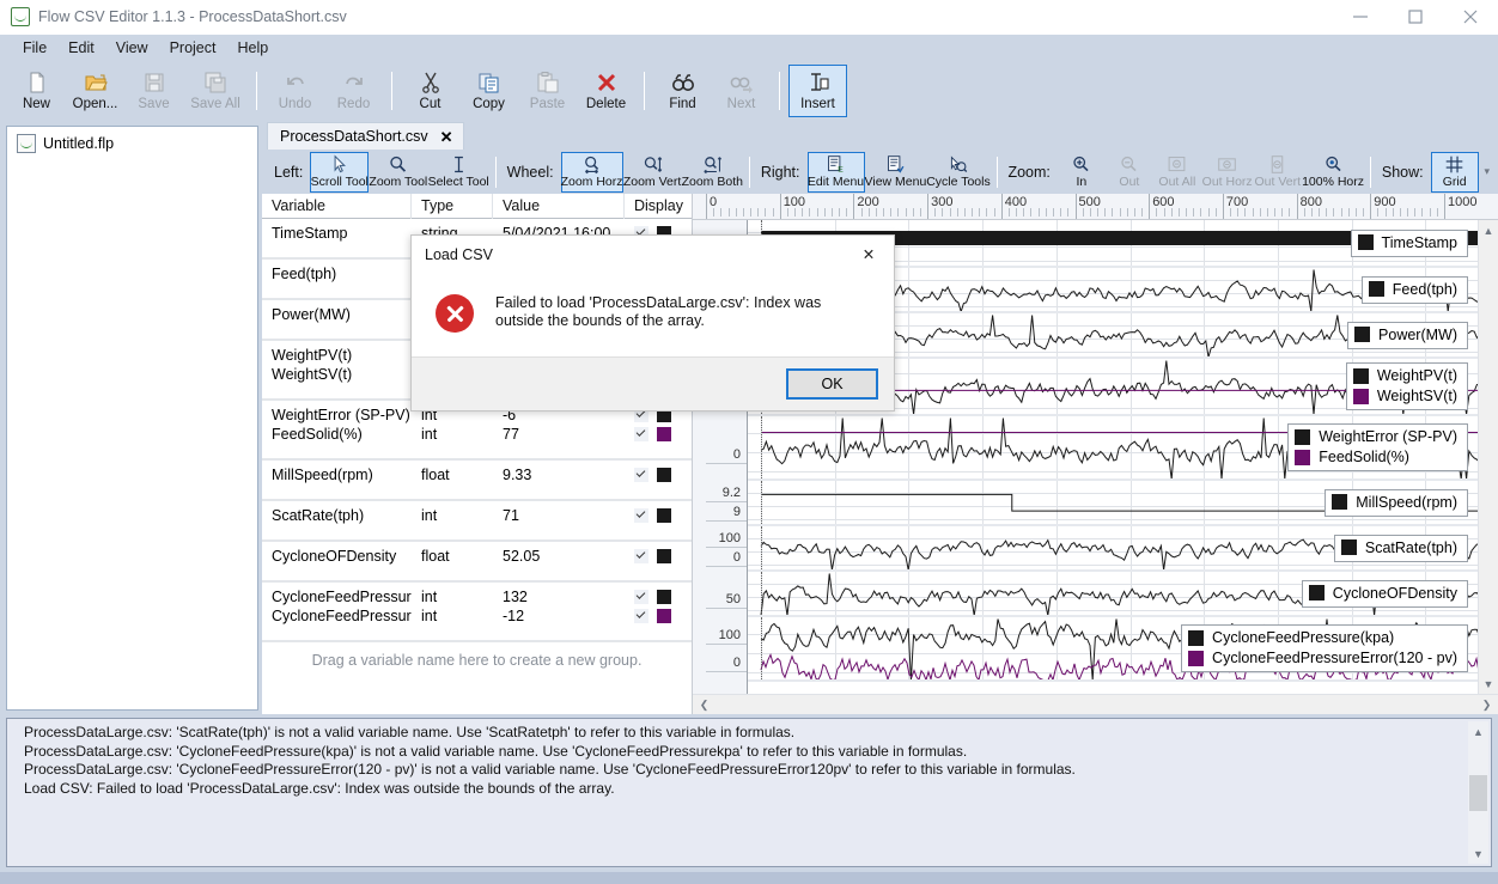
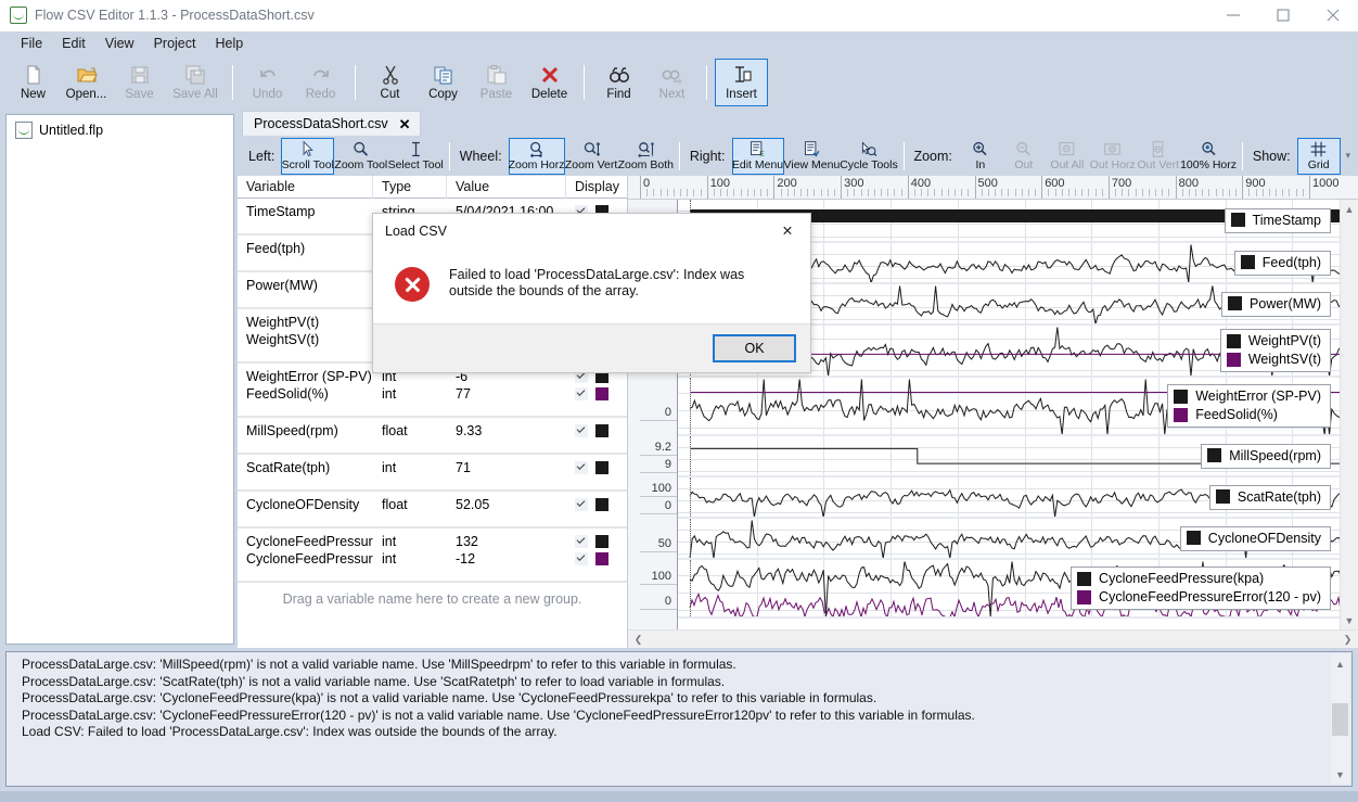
  Flow CSV Editor 1.1.3 - ProcessDataShort.csv
  File
  Edit
  View
  Project
  Help
  New
  Open...
  Save
  Save All
  Undo
  Redo
  Cut
  Copy
  Paste
  Delete
  Find
  Next
  Insert
  Untitled.flp
  ProcessDataShort.csv
  ✕
  Left:
  Scroll Tool
  Zoom Tool
  Select Tool
  Wheel:
  Zoom Horz
  Zoom Vert
  Zoom Both
  Right:
  Edit Menu
  View Menu
  Cycle Tools
  Zoom:
  In
  Out
  Out All
  Out Horz
  Out Vert
  100% Horz
  Show:
  Grid
  ▾
  Variable
  Type
  Value
  Display
  TimeStamp
  string
  5/04/2021 16:00
  Feed(tph)
  Power(MW)
  WeightPV(t)
  WeightSV(t)
  WeightError (SP-PV)
  int
  -6
  FeedSolid(%)
  int
  77
  MillSpeed(rpm)
  float
  9.33
  ScatRate(tph)
  int
  71
  CycloneOFDensity
  float
  52.05
  CycloneFeedPressur
  int
  132
  CycloneFeedPressur
  int
  -12
  Drag a variable name here to create a new group.
  0
  100
  200
  300
  400
  500
  600
  700
  800
  900
  1000
  0
  9.2
  9
  100
  0
  50
  100
  0
  TimeStamp
  Feed(tph)
  Power(MW)
  WeightPV(t)
  WeightSV(t)
  WeightError (SP-PV)
  FeedSolid(%)
  MillSpeed(rpm)
  ScatRate(tph)
  CycloneOFDensity
  CycloneFeedPressure(kpa)
  CycloneFeedPressureError(120 - pv)
  ▲
  ▼
  ❮
  ❯
+ ProcessDataLarge.csv: 'MillSpeed(rpm)' is not a valid variable name. Use 'MillSpeedrpm' to refer to this variable in formulas.
- ProcessDataLarge.csv: 'ScatRate(tph)' is not a valid variable name. Use 'ScatRatetph' to refer to this variable in formulas.
+ ProcessDataLarge.csv: 'ScatRate(tph)' is not a valid variable name. Use 'ScatRatetph' to refer to load variable in formulas.
  ProcessDataLarge.csv: 'CycloneFeedPressure(kpa)' is not a valid variable name. Use 'CycloneFeedPressurekpa' to refer to this variable in formulas.
  ProcessDataLarge.csv: 'CycloneFeedPressureError(120 - pv)' is not a valid variable name. Use 'CycloneFeedPressureError120pv' to refer to this variable in formulas.
  Load CSV: Failed to load 'ProcessDataLarge.csv': Index was outside the bounds of the array.
  ▲
  ▼
  Load CSV
  ✕
  Failed to load 'ProcessDataLarge.csv': Index was outside the bounds of the array.
  OK
